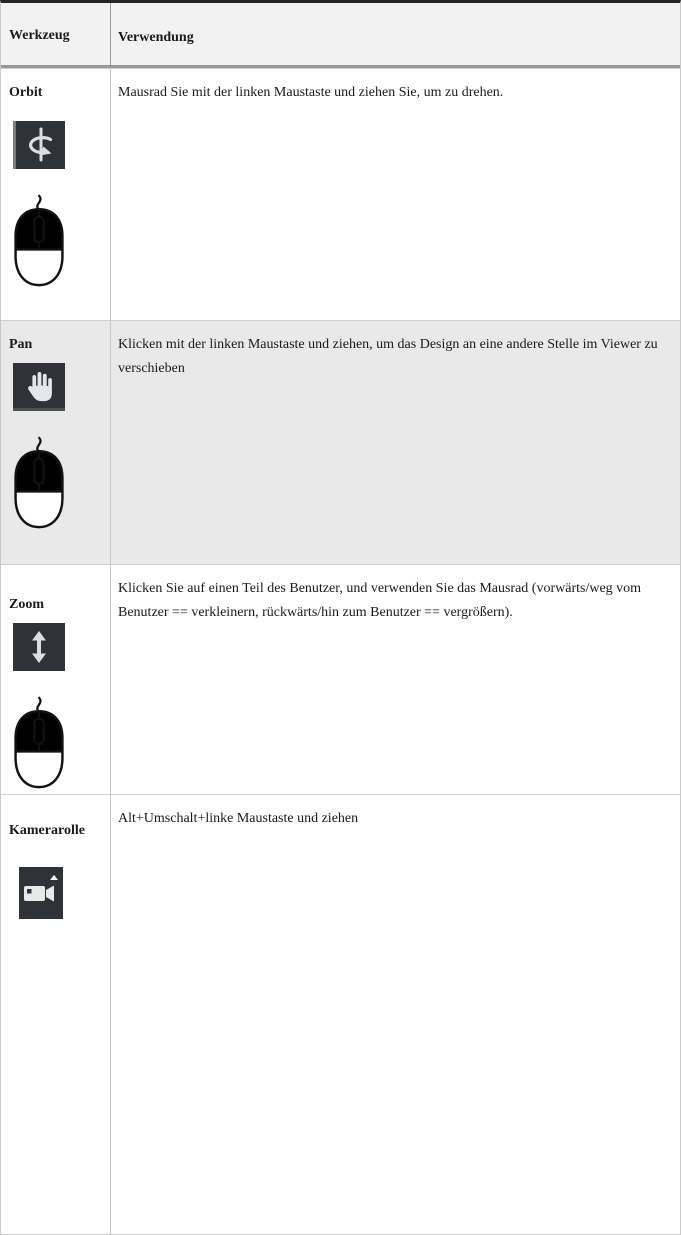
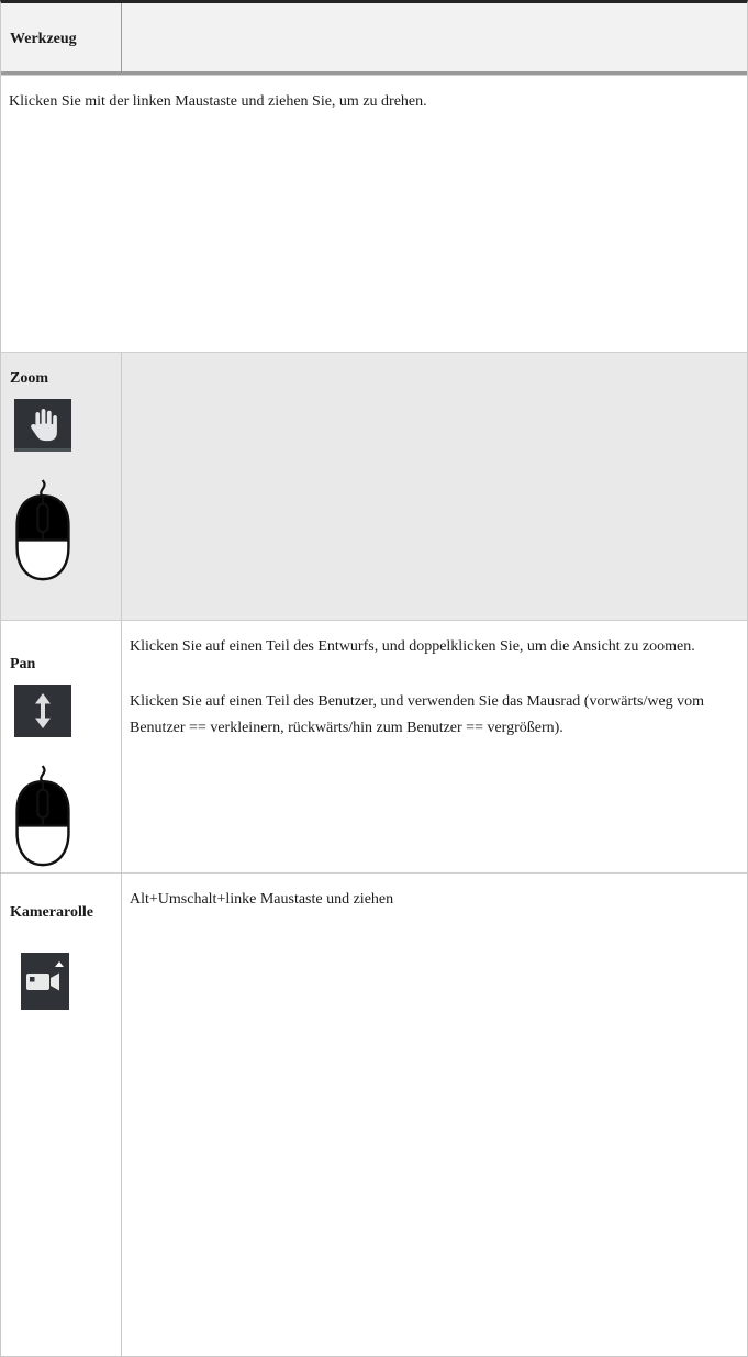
  Werkzeug
- Verwendung
- Orbit
- Mausrad Sie mit der linken Maustaste und ziehen Sie, um zu drehen.
+ Klicken Sie mit der linken Maustaste und ziehen Sie, um zu drehen.
- Pan
+ Zoom
- Klicken mit der linken Maustaste und ziehen, um das Design an eine andere Stelle im Viewer zu verschieben
- Zoom
+ Pan
+ Klicken Sie auf einen Teil des Entwurfs, und doppelklicken Sie, um die Ansicht zu zoomen.
  Klicken Sie auf einen Teil des Benutzer, und verwenden Sie das Mausrad (vorwärts/weg vom Benutzer == verkleinern, rückwärts/hin zum Benutzer == vergrößern).
  Kamerarolle
  Alt+Umschalt+linke Maustaste und ziehen
